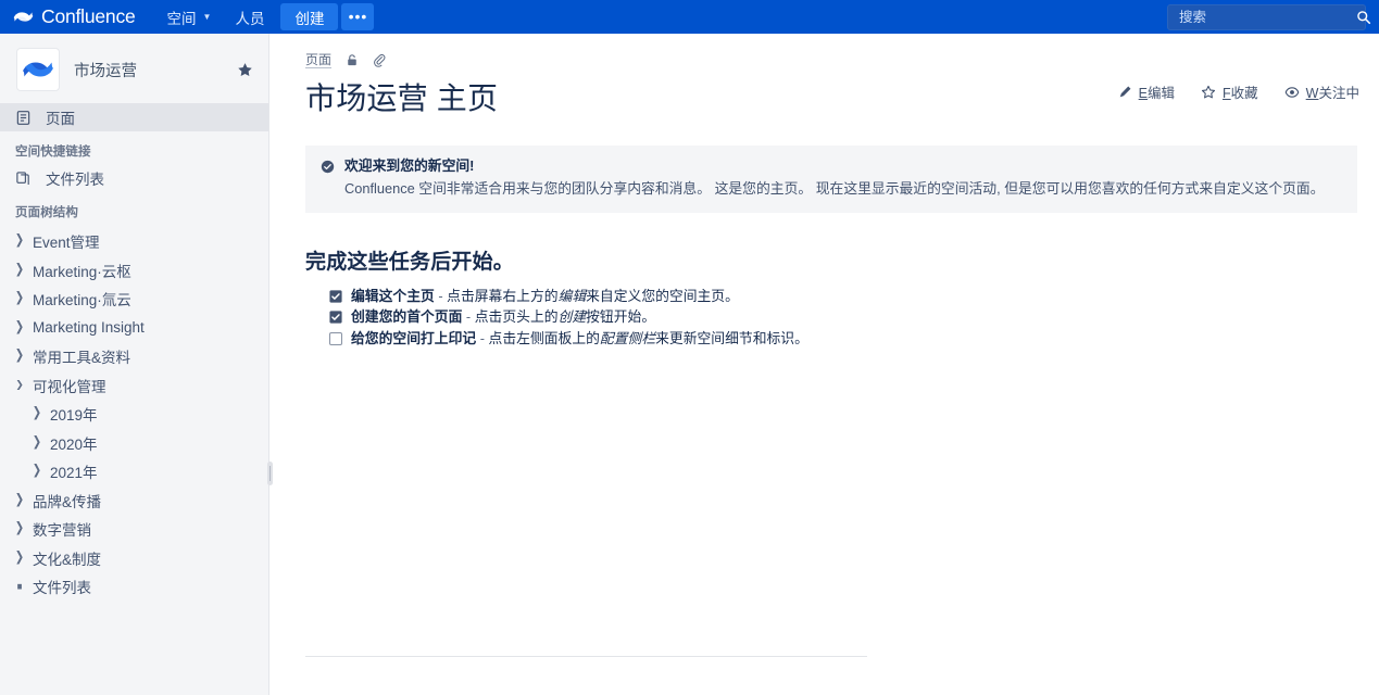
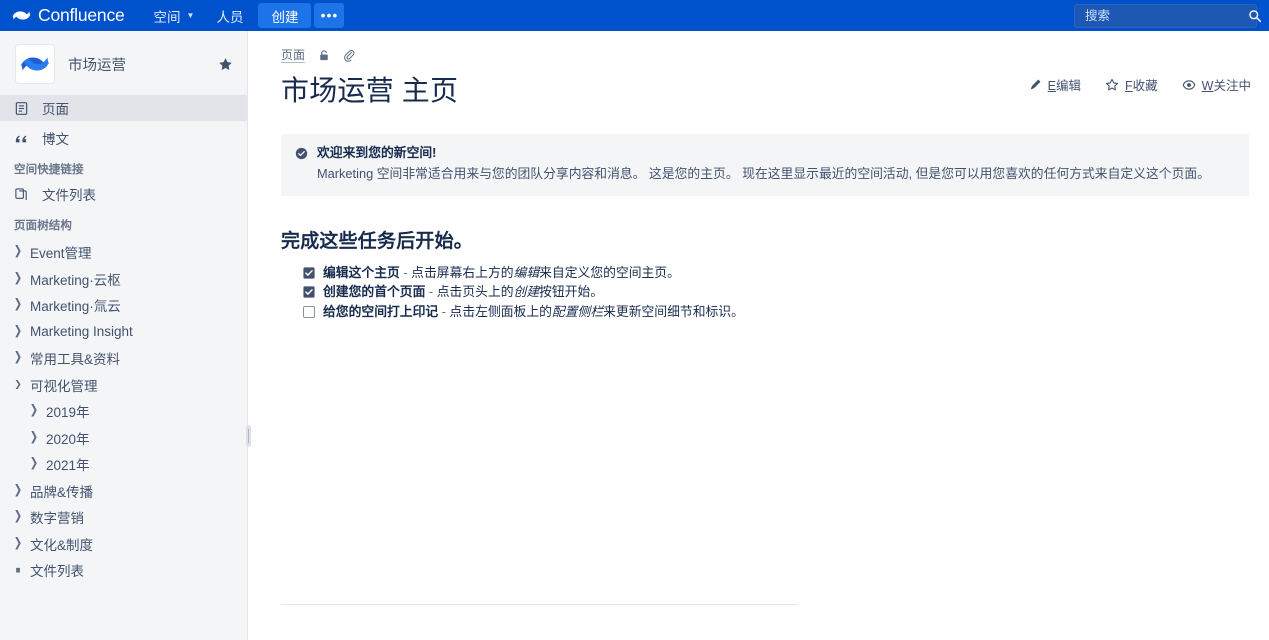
  Confluence
  空间
  ▼
  人员
  创建
  •••
  搜索
  市场运营
  页面
+ 博文
  空间快捷链接
  文件列表
  页面树结构
  ❯
  Event管理
  ❯
  Marketing·云枢
  ❯
  Marketing·氚云
  ❯
  Marketing Insight
  ❯
  常用工具&资料
  ❯
  可视化管理
  ❯
  2019年
  ❯
  2020年
  ❯
  2021年
  ❯
  品牌&传播
  ❯
  数字营销
  ❯
  文化&制度
  ▪
  文件列表
  页面
  市场运营 主页
  E编辑
  F收藏
  W关注中
  欢迎来到您的新空间!
- Confluence 空间非常适合用来与您的团队分享内容和消息。 这是您的主页。 现在这里显示最近的空间活动, 但是您可以用您喜欢的任何方式来自定义这个页面。
+ Marketing 空间非常适合用来与您的团队分享内容和消息。 这是您的主页。 现在这里显示最近的空间活动, 但是您可以用您喜欢的任何方式来自定义这个页面。
  完成这些任务后开始。
  编辑这个主页 - 点击屏幕右上方的编辑来自定义您的空间主页。
  创建您的首个页面 - 点击页头上的创建按钮开始。
  给您的空间打上印记 - 点击左侧面板上的配置侧栏来更新空间细节和标识。
